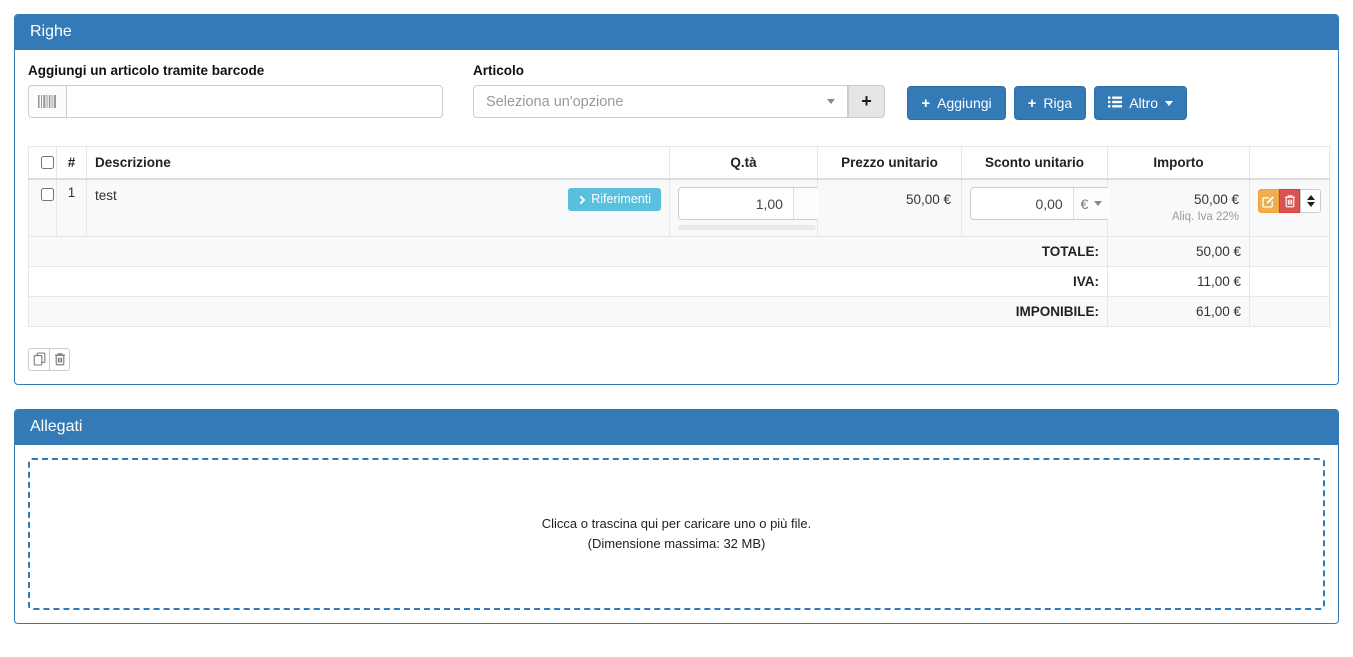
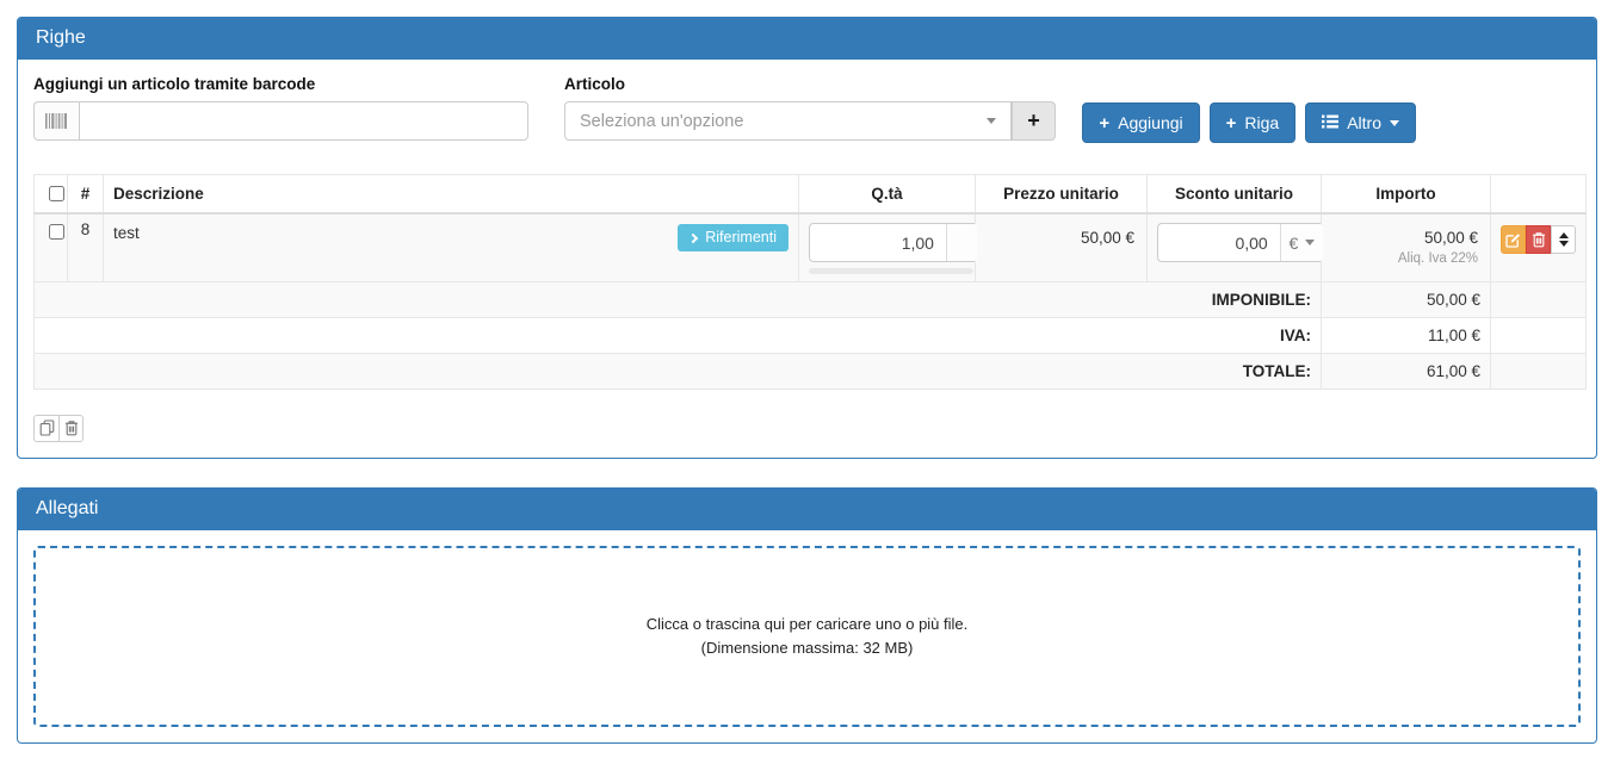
  Righe
  Aggiungi un articolo tramite barcode
  Articolo
  Seleziona un'opzione
  +
  +
  Aggiungi
  +
  Riga
  Altro
  	#	Descrizione	Q.tà	Prezzo unitario	Sconto unitario	Importo
- 	1	test Riferimenti	1,00	50,00 €	0,00 €	50,00 € Aliq. Iva 22%
+ 	8	test Riferimenti	1,00	50,00 €	0,00 €	50,00 € Aliq. Iva 22%
- TOTALE:	50,00 €
+ IMPONIBILE:	50,00 €
  IVA:	11,00 €
- IMPONIBILE:	61,00 €
+ TOTALE:	61,00 €
  Allegati
  Clicca o trascina qui per caricare uno o più file.
  (Dimensione massima: 32 MB)
